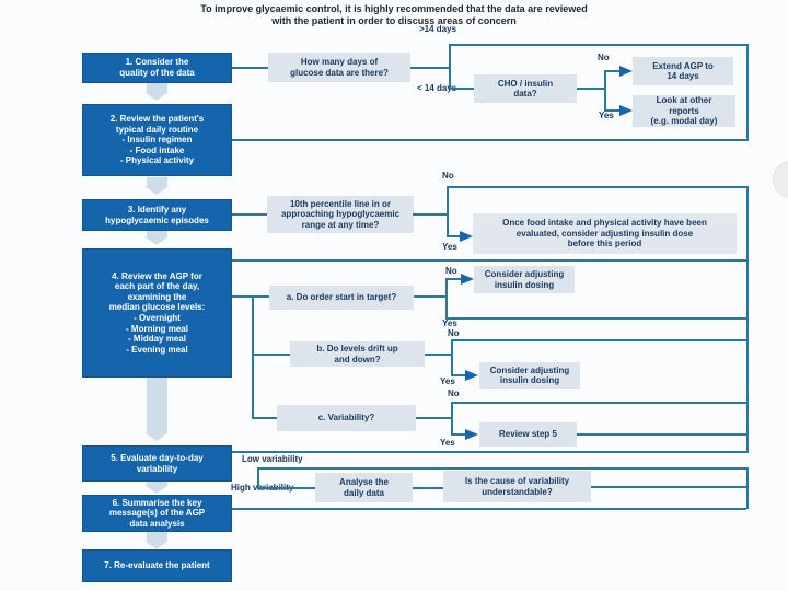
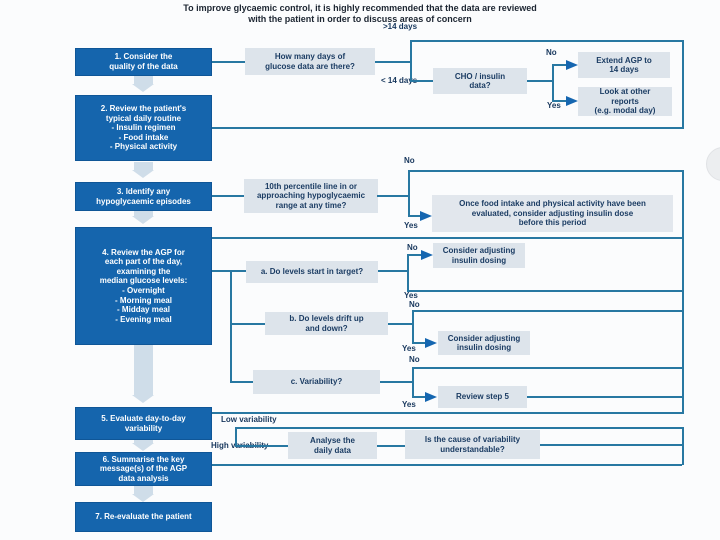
  To improve glycaemic control, it is highly recommended that the data are reviewed
  with the patient in order to discuss areas of concern
  1. Consider the
  quality of the data
  2. Review the patient's
  typical daily routine
  - Insulin regimen
  - Food intake
  - Physical activity
  3. Identify any
  hypoglycaemic episodes
  4. Review the AGP for
  each part of the day,
  examining the
  median glucose levels:
  - Overnight
  - Morning meal
  - Midday meal
  - Evening meal
  5. Evaluate day-to-day
  variability
  6. Summarise the key
  message(s) of the AGP
  data analysis
  7. Re-evaluate the patient
  How many days of
  glucose data are there?
  CHO / insulin
  data?
  Extend AGP to
  14 days
  Look at other
  reports
  (e.g. modal day)
  10th percentile line in or
  approaching hypoglycaemic
  range at any time?
  Once food intake and physical activity have been
  evaluated, consider adjusting insulin dose
  before this period
- a. Do order start in target?
+ a. Do levels start in target?
  Consider adjusting
  insulin dosing
  b. Do levels drift up
  and down?
  Consider adjusting
  insulin dosing
  c. Variability?
  Review step 5
  Analyse the
  daily data
  Is the cause of variability
  understandable?
  >14 days
  No
  < 14 da
  Yes
  No
  Yes
  No
  Yes
  No
  Yes
  No
  Yes
  Low variability
